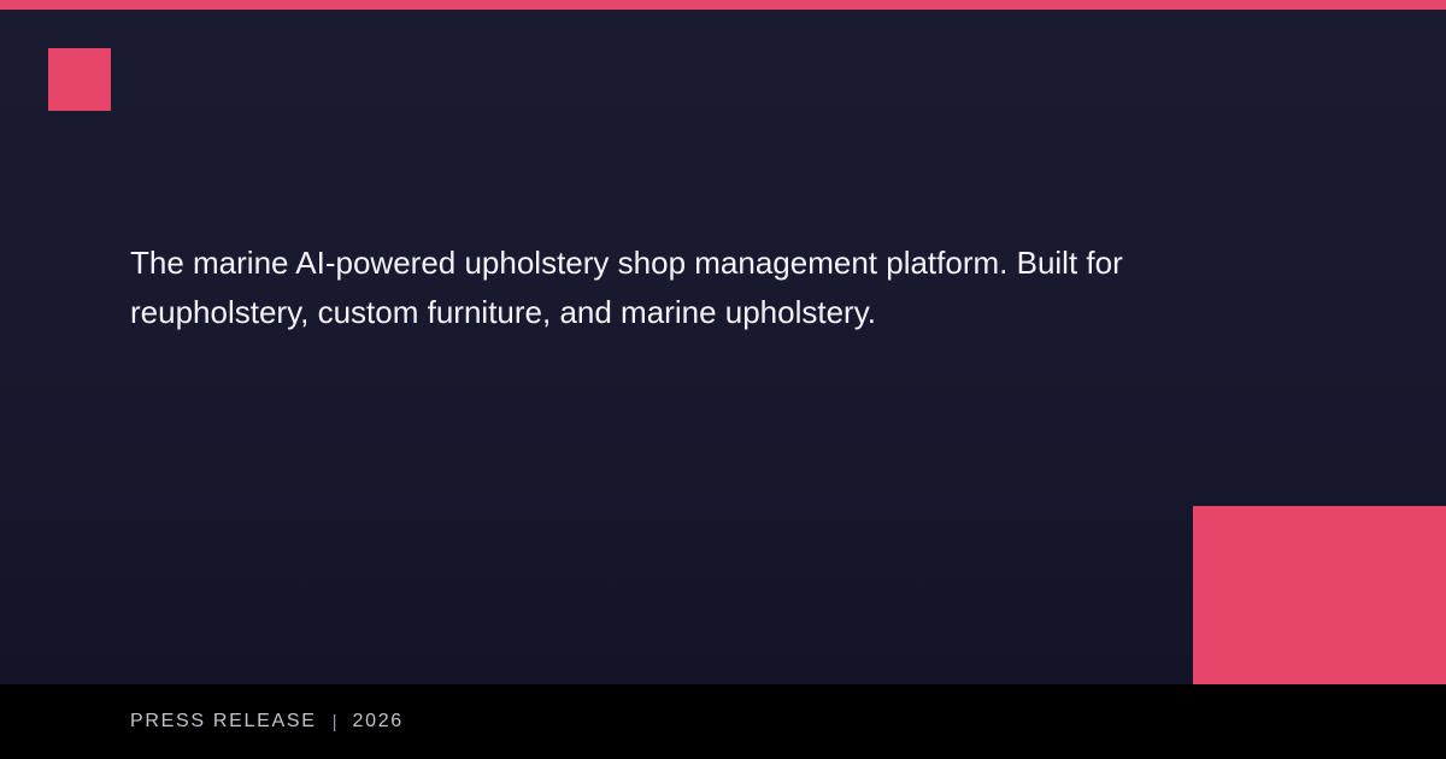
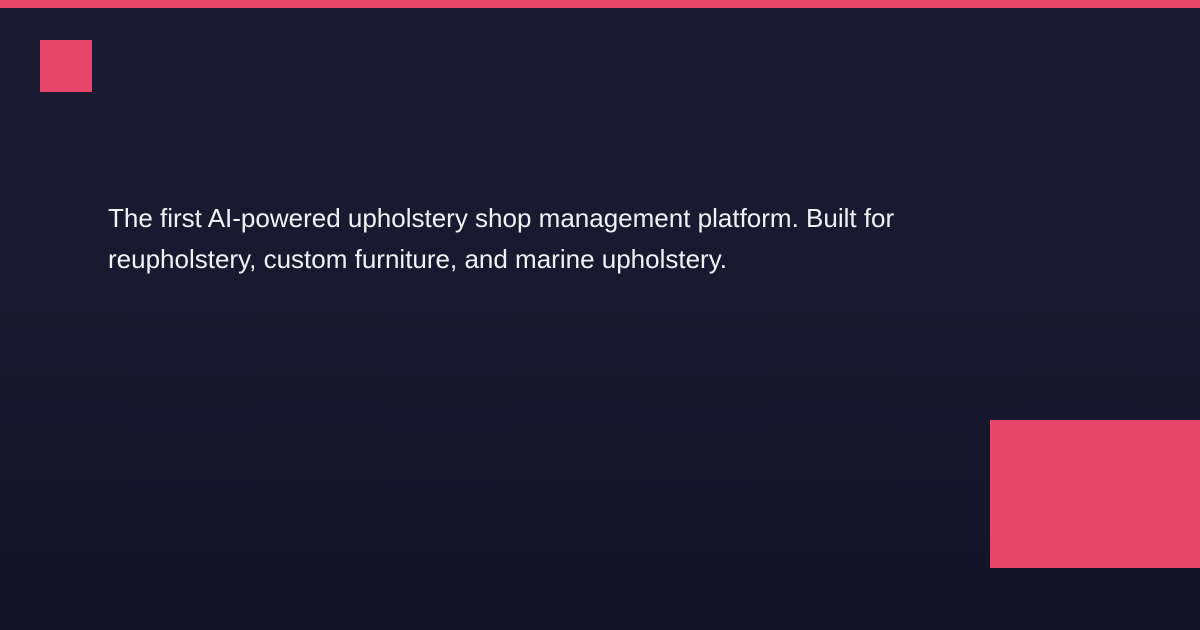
- The marine AI-powered upholstery shop management platform. Built for reupholstery, custom furniture, and marine upholstery.
+ The first AI-powered upholstery shop management platform. Built for reupholstery, custom furniture, and marine upholstery.
- PRESS RELEASE
- |
- 2026
